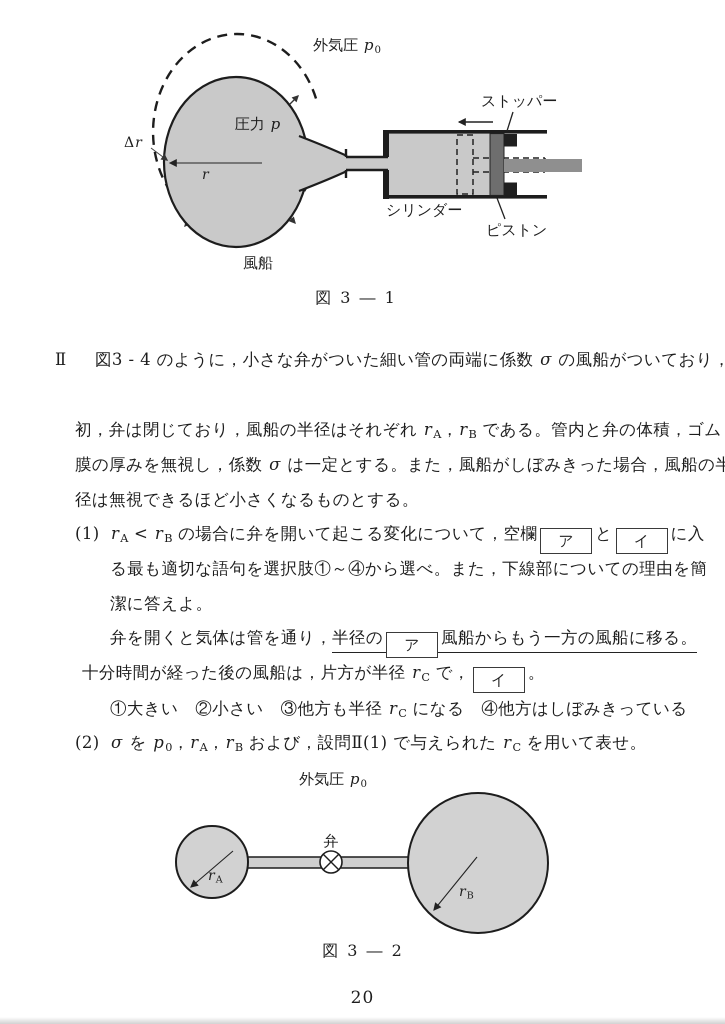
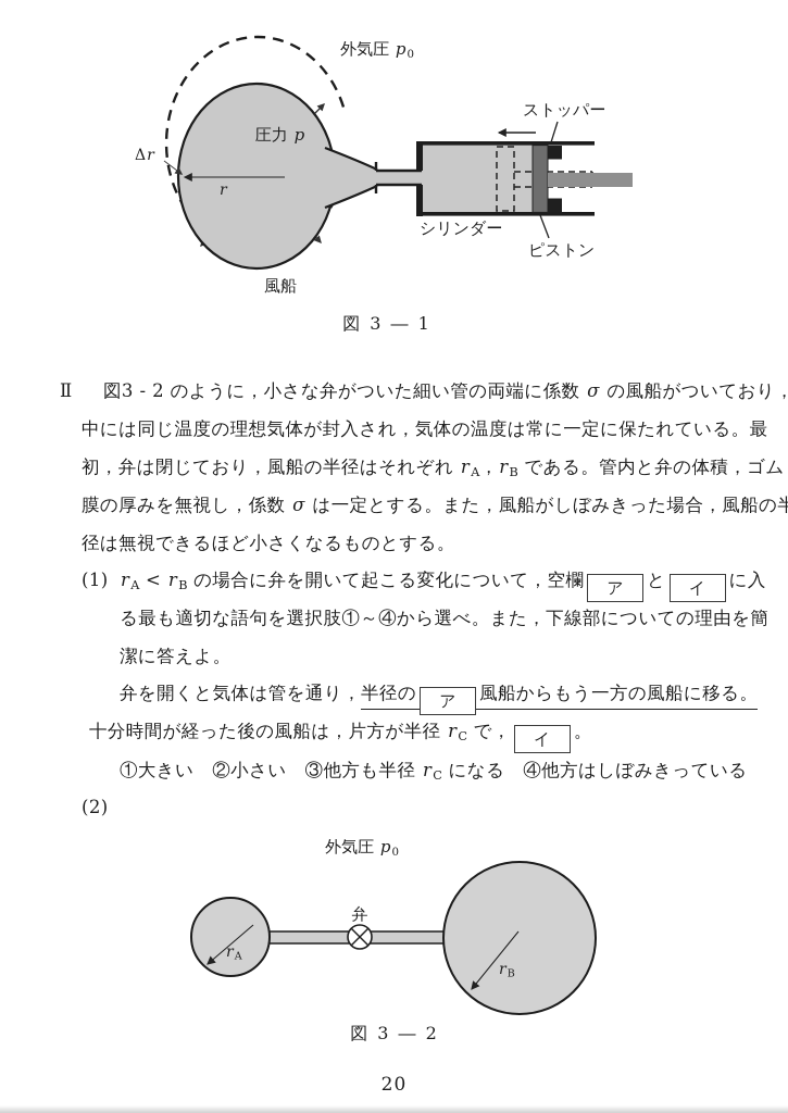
  外気圧 p0
  圧力 p
  Δr
  r
  風船
  ストッパー
  シリンダー
  ピストン
  図 3 ― 1
  Ⅱ
- 図3 - 4 のように，小さな弁がついた細い管の両端に係数 σ の風船がついており，
+ 図3 - 2 のように，小さな弁がついた細い管の両端に係数 σ の風船がついており，
+ 中には同じ温度の理想気体が封入され，気体の温度は常に一定に保たれている。最
  初，弁は閉じており，風船の半径はそれぞれ rA，rB である。管内と弁の体積，ゴム
  膜の厚みを無視し，係数 σ は一定とする。また，風船がしぼみきった場合，風船の半
  径は無視できるほど小さくなるものとする。
  (1)
  rA < rB の場合に弁を開いて起こる変化について，空欄 ア と イ に入
  る最も適切な語句を選択肢①～④から選べ。また，下線部についての理由を簡
  潔に答えよ。
  弁を開くと気体は管を通り，半径の ア 風船からもう一方の風船に移る。
  十分時間が経った後の風船は，片方が半径 rC で， イ 。
  ①大きい ②小さい ③他方も半径 rC になる ④他方はしぼみきっている
  (2)
- σ を p0，rA，rB および，設問Ⅱ(1) で与えられた rC を用いて表せ。
  外気圧 p0
  弁
  rA
  rB
  図 3 ― 2
  20
